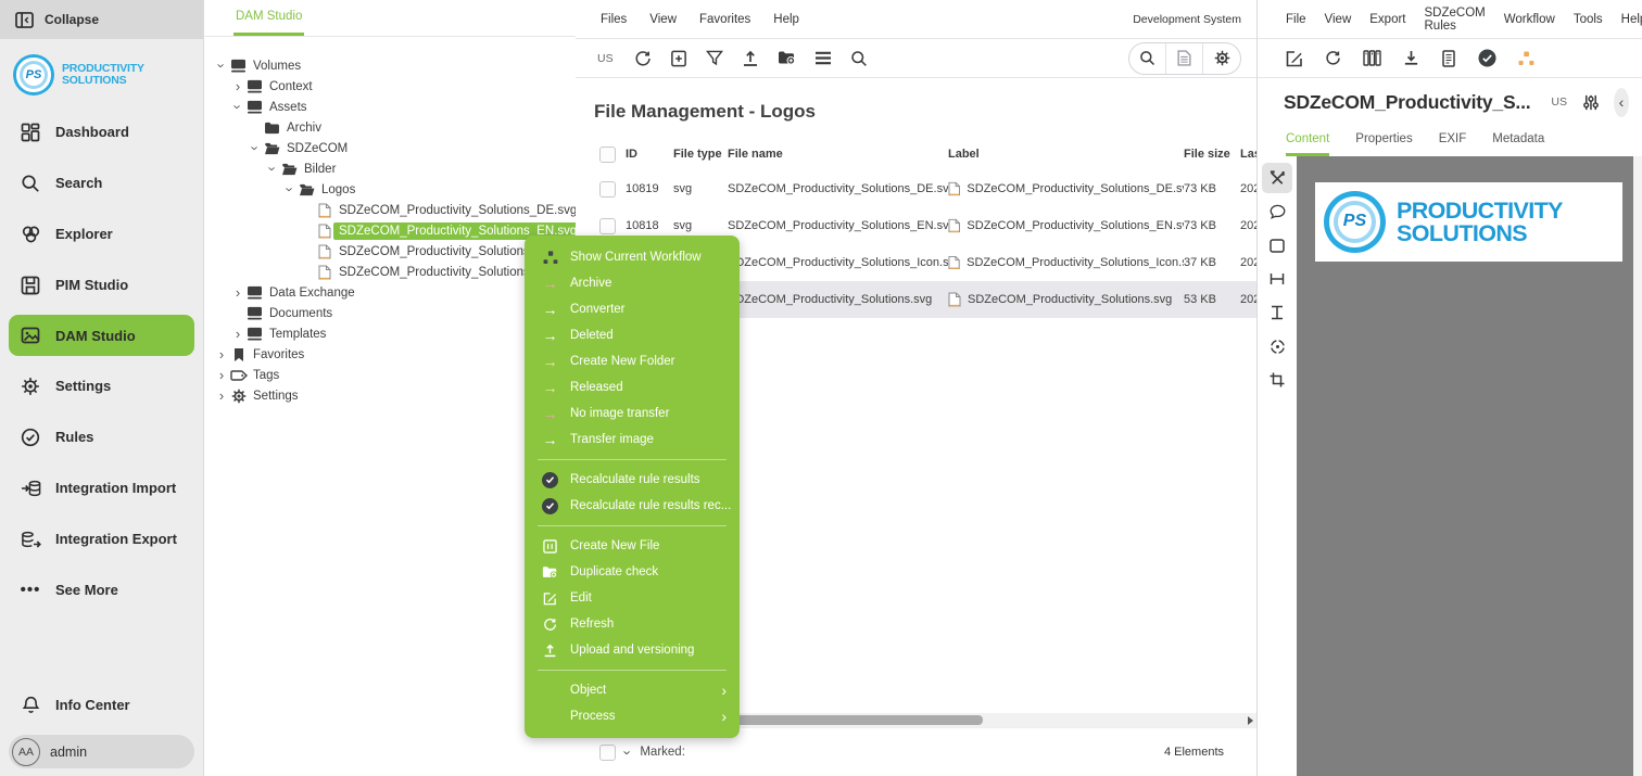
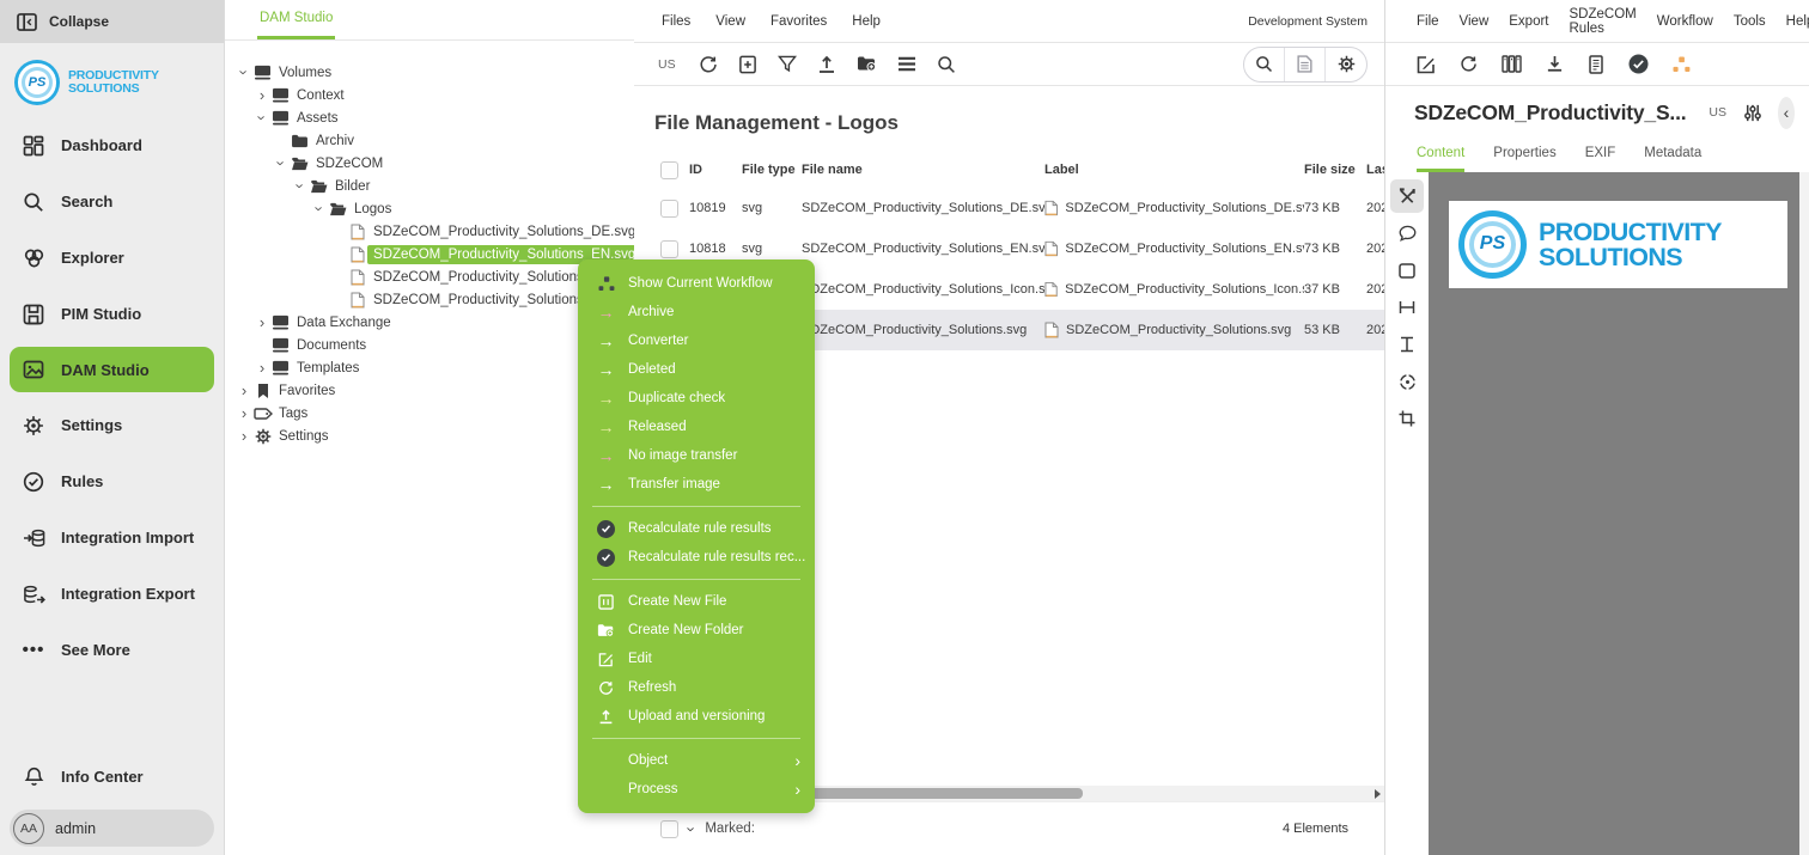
  Collapse
  PS
  PRODUCTIVITY
  SOLUTIONS
  Dashboard
  Search
  Explorer
  PIM Studio
  DAM Studio
  Settings
  Rules
  Integration Import
  Integration Export
  •••
  See More
  Info Center
  AA
  admin
  DAM Studio
  Volumes
  ›
  Context
  Assets
  Archiv
  SDZeCOM
  Bilder
  Logos
  SDZeCOM_Productivity_Solutions_DE.svg
  SDZeCOM_Productivity_Solutions_EN.svg
  SDZeCOM_Productivity_Solution
  SDZeCOM_Productivity_Solution
  ›
  Data Exchange
  Documents
  ›
  Templates
  ›
  Favorites
  ›
  Tags
  ›
  Settings
  Files
  View
  Favorites
  Help
  Development System
  US
  File Management - Logos
  ID
  File type
  File name
  Label
  File size
  10819
  svg
  SDZeCOM_Productivity_Solutions_DE.sv
  SDZeCOM_Productivity_Solutions_DE.s
  73 KB
  10818
  svg
  SDZeCOM_Productivity_Solutions_EN.sv
  SDZeCOM_Productivity_Solutions_EN.s
  73 KB
  DZeCOM_Productivity_Solutions_Icon.s
  SDZeCOM_Productivity_Solutions_Icon.
  37 KB
  DZeCOM_Productivity_Solutions.svg
  SDZeCOM_Productivity_Solutions.svg
  53 KB
  Marked:
  4 Elements
  Show Current Workflow
  →
  Archive
  →
  Converter
  →
  Deleted
  →
- Create New Folder
+ Duplicate check
  →
  Released
  →
  No image transfer
  →
  Transfer image
  Recalculate rule results
  Recalculate rule results rec...
  Create New File
- Duplicate check
+ Create New Folder
  Edit
  Refresh
  Upload and versioning
  Object
  ›
  Process
  ›
  File
  View
  Export
  SDZeCOM Rules
  Workflow
  Tools
  Hel
  SDZeCOM_Productivity_S...
  US
  ‹
  Content
  Properties
  EXIF
  Metadata
  PS
  PRODUCTIVITY
  SOLUTIONS
